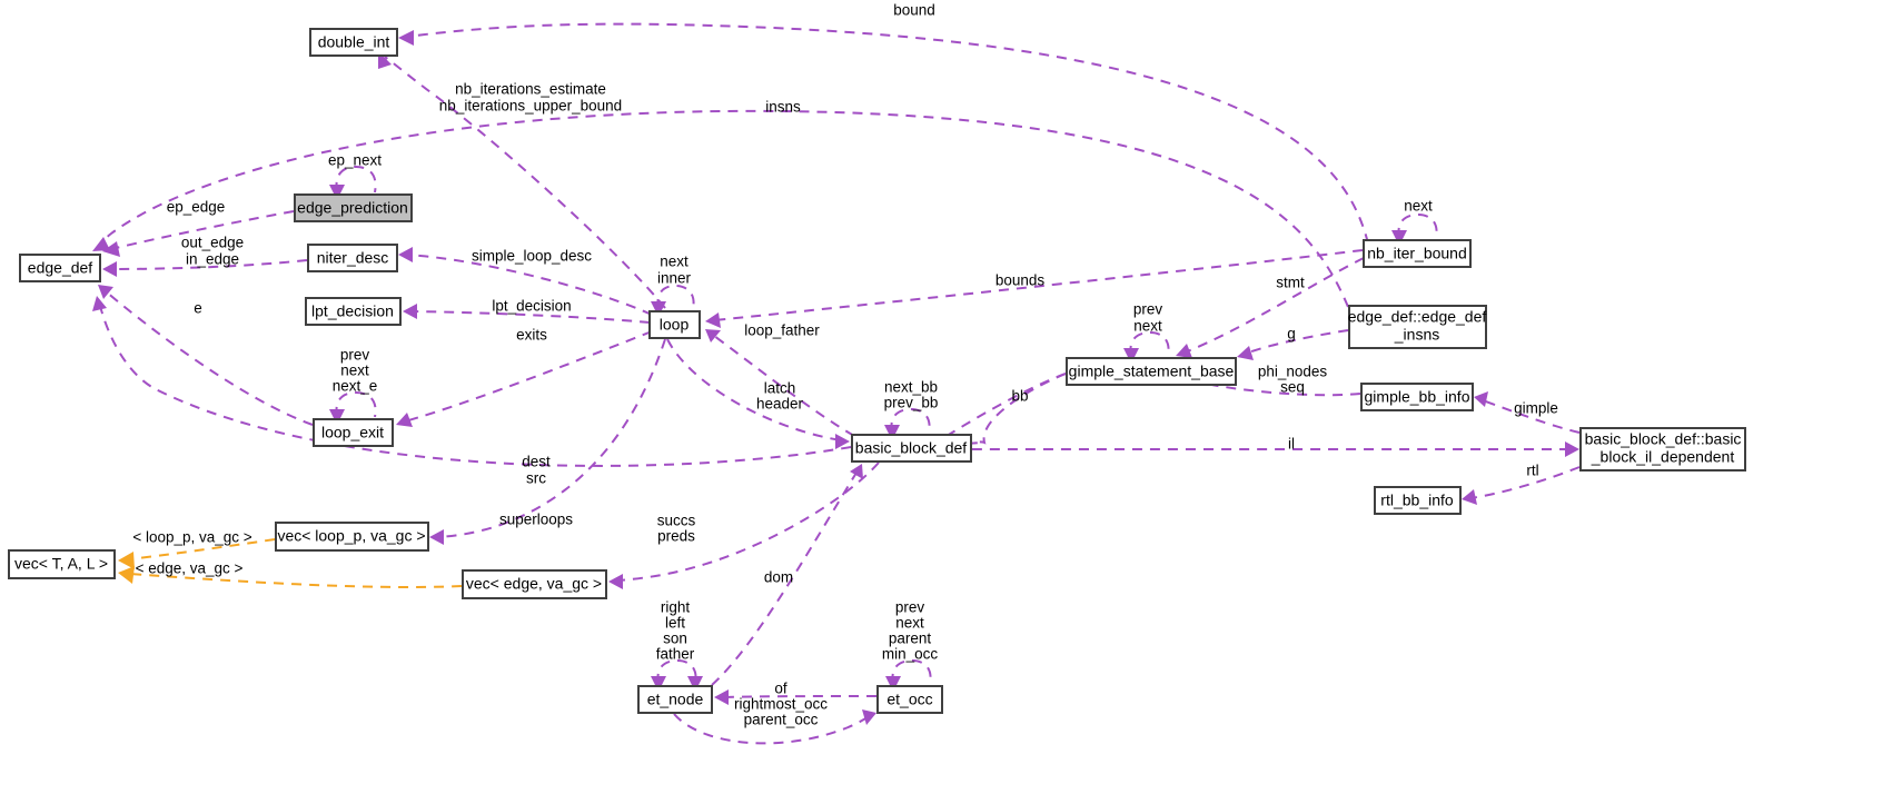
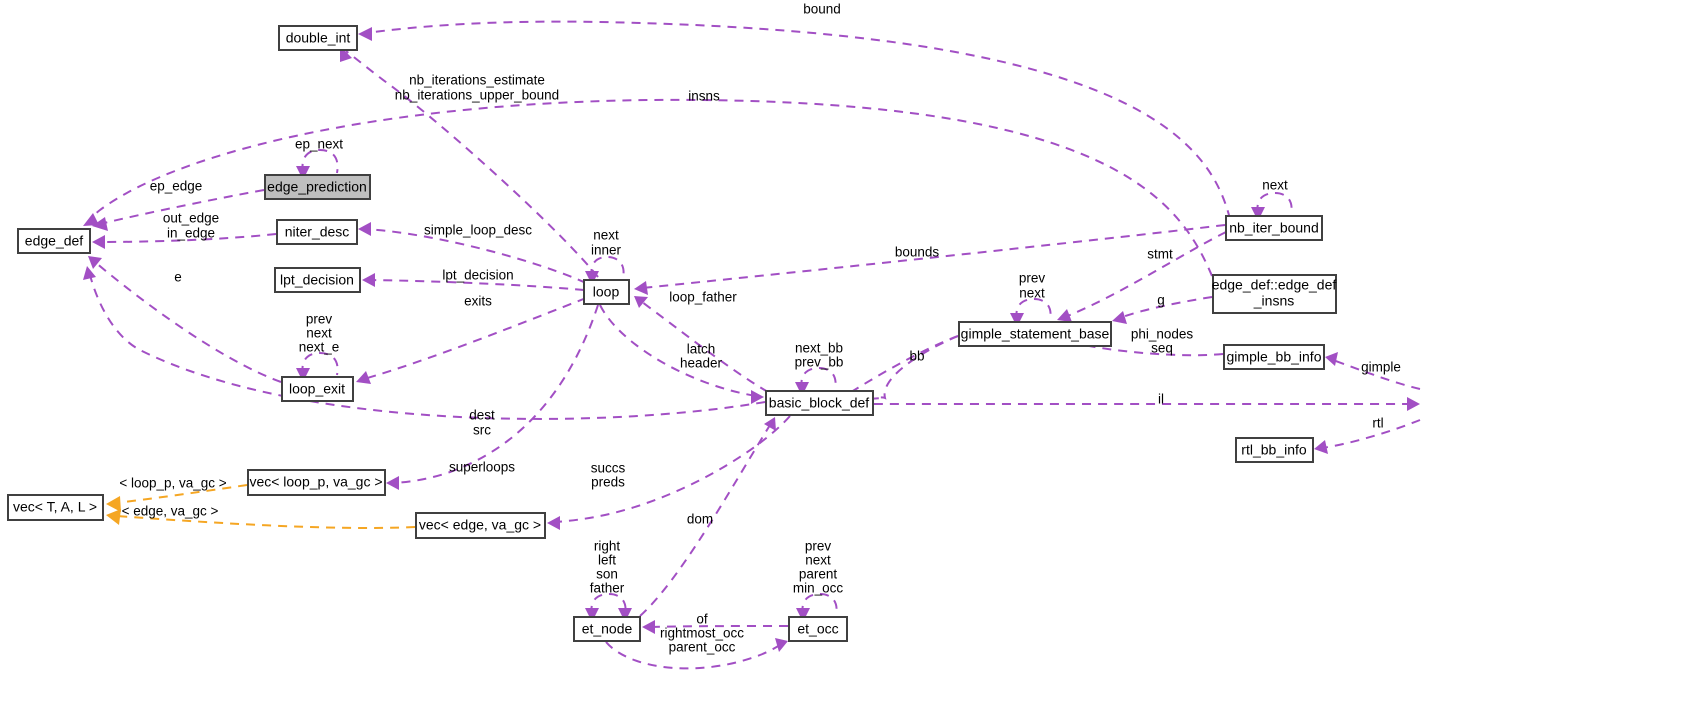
  bound
  nb_iterations_estimate
  nb_iterations_upper_bound
  insns
  ep_next
  ep_edge
  out_edge
  in_edge
  simple_loop_desc
  next
  inner
  e
  lpt_decision
  next
  bounds
  stmt
  prev
  next
  g
  exits
  loop_father
  prev
  next
  next_e
  phi_nodes
  seq
  next_bb
  prev_bb
  latch
  header
  bb
  gimple
  dest
  src
  il
  rtl
  superloops
  succs
  preds
  < loop_p, va_gc >
  < edge, va_gc >
  dom
  right
  left
  son
  father
  prev
  next
  parent
  min_occ
  of
  rightmost_occ
  parent_occ
  double_int
  edge_prediction
  edge_def
  niter_desc
  lpt_decision
  loop_exit
  loop
  basic_block_def
  gimple_statement_base
  nb_iter_bound
  edge_def::edge_def
  _insns
  gimple_bb_info
  rtl_bb_info
- basic_block_def::basic
- _block_il_dependent
  vec< T, A, L >
  vec< loop_p, va_gc >
  vec< edge, va_gc >
  et_node
  et_occ
